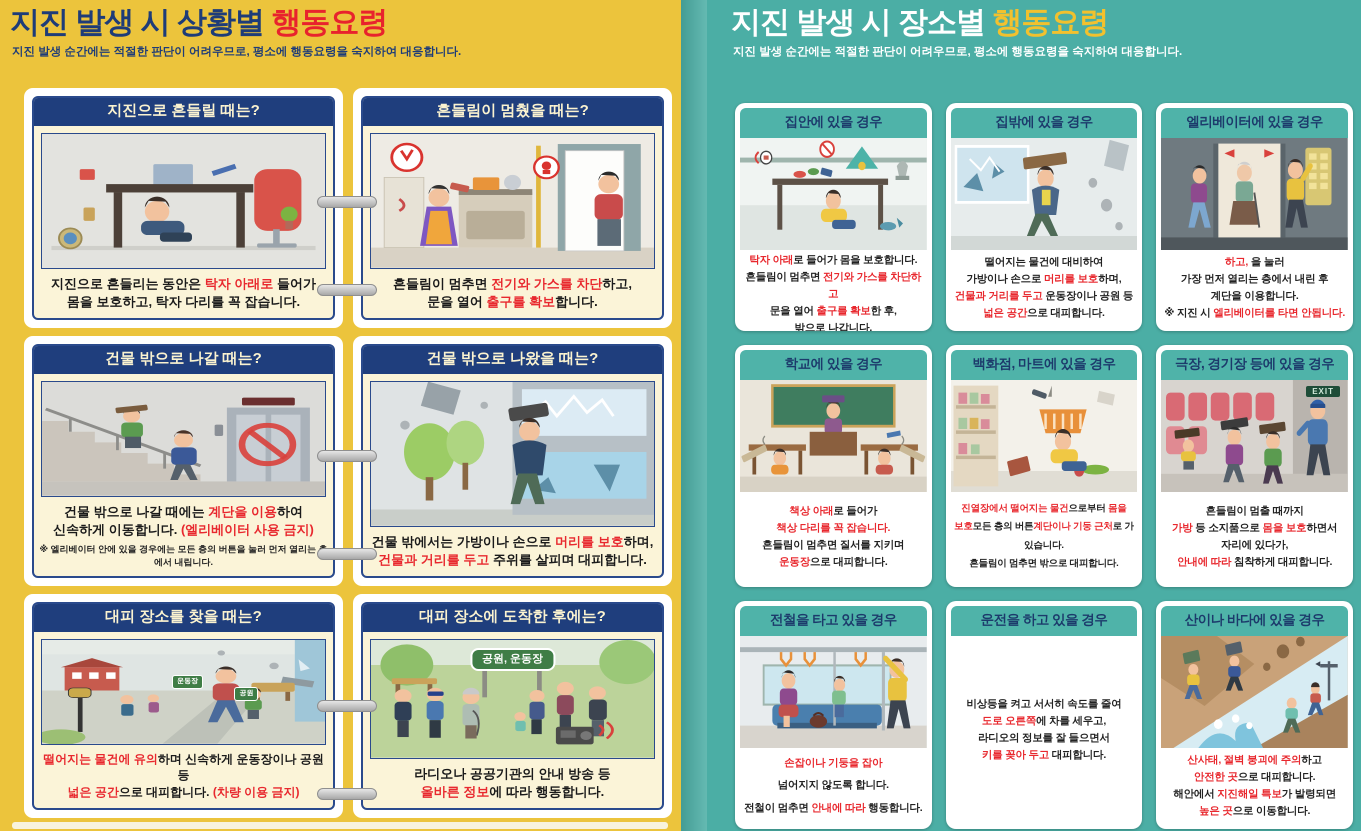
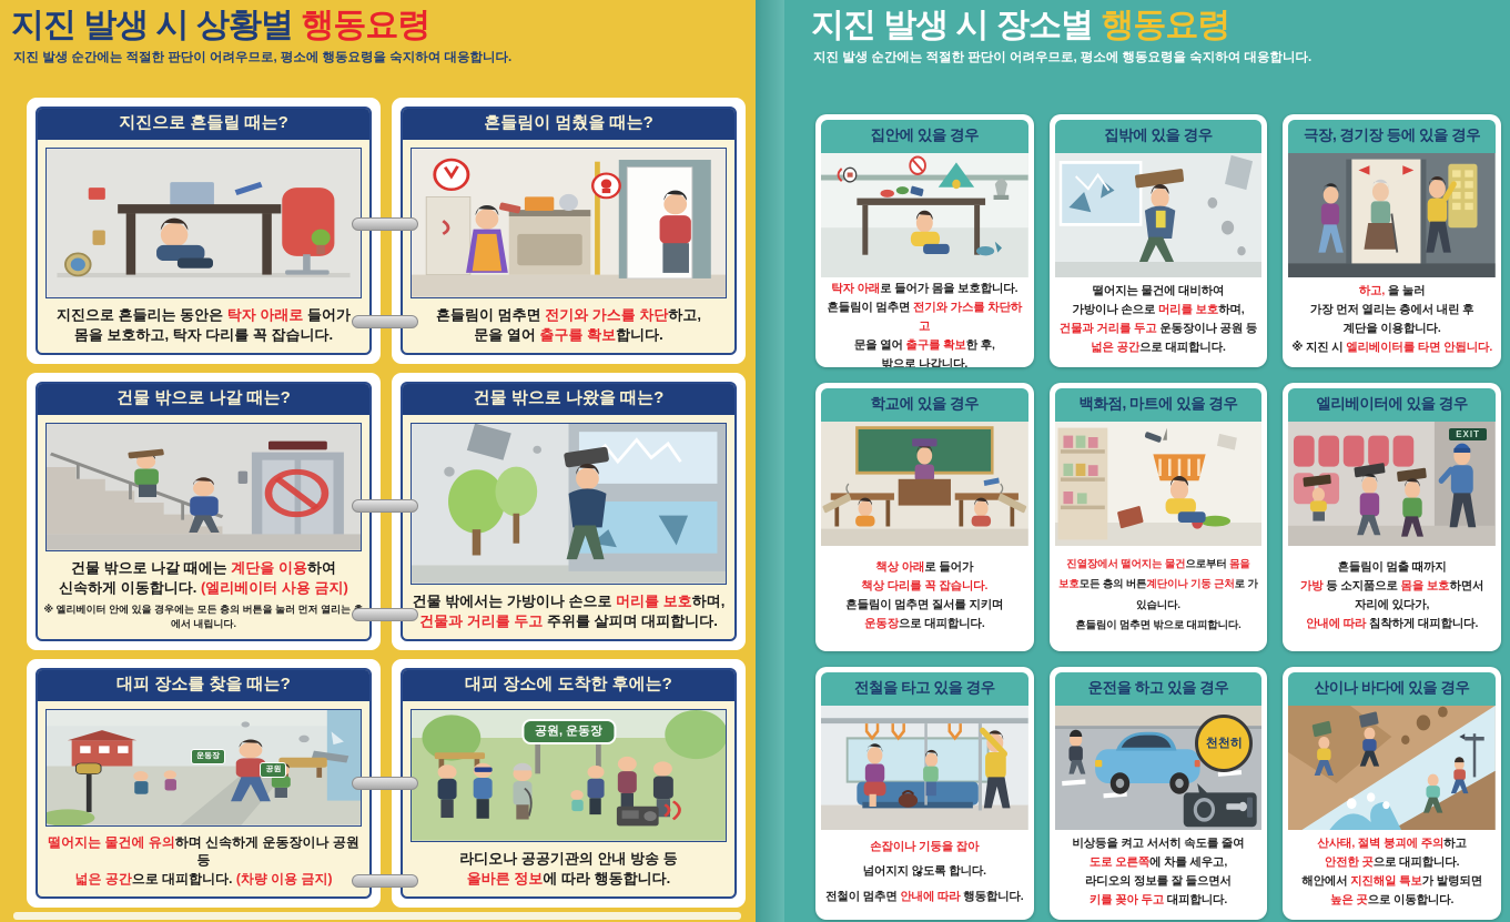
  지진 발생 시 상황별 행동요령
  지진 발생 순간에는 적절한 판단이 어려우므로, 평소에 행동요령을 숙지하여 대응합니다.
  지진으로 흔들릴 때는?
  지진으로 흔들리는 동안은 탁자 아래로 들어가
  몸을 보호하고, 탁자 다리를 꼭 잡습니다.
  흔들림이 멈췄을 때는?
  흔들림이 멈추면 전기와 가스를 차단하고,
  문을 열어 출구를 확보합니다.
  건물 밖으로 나갈 때는?
  건물 밖으로 나갈 때에는 계단을 이용하여
  신속하게 이동합니다. (엘리베이터 사용 금지)
  ※ 엘리베이터 안에 있을 경우에는 모든 층의 버튼을 눌러 먼저 열리는에서 내립니다.
  건물 밖으로 나왔을 때는?
  건물 밖에서는 가방이나 손으로 머리를 보호하며,
  건물과 거리를 두고 주위를 살피며 대피합니다.
  대피 장소를 찾을 때는?
  떨어지는 물건에 유의하며 신속하게 운동장이나 공원 등
  넓은 공간으로 대피합니다. (차량 이용 금지)
  대피 장소에 도착한 후에는?
  공원, 운동장
  라디오나 공공기관의 안내 방송 등
  올바른 정보에 따라 행동합니다.
  지진 발생 시 장소별 행동요령
  지진 발생 순간에는 적절한 판단이 어려우므로, 평소에 행동요령을 숙지하여 대응합니다.
  집안에 있을 경우
  탁자 아래로 들어가 몸을 보호합니다.
  흔들림이 멈추면 전기와 가스를 차단하고
  문을 열어 출구를 확보한 후,
  밖으로 나갑니다.
  집밖에 있을 경우
  떨어지는 물건에 대비하여
  가방이나 손으로 머리를 보호하며,
  건물과 거리를 두고 운동장이나 공원 등
  넓은 공간으로 대피합니다.
- 엘리베이터에 있을 경우
+ 극장, 경기장 등에 있을 경우
  하고, 을 눌러
  가장 먼저 열리는 층에서 내린 후
  계단을 이용합니다.
  ※ 지진 시 엘리베이터를 타면 안됩니다.
  학교에 있을 경우
  책상 아래로 들어가
  책상 다리를 꼭 잡습니다.
  흔들림이 멈추면 질서를 지키며
  운동장으로 대피합니다.
  백화점, 마트에 있을 경우
  진열장에서 떨어지는 물건으로부터 몸을
  보호모든 층의 버튼계단이나 기둥 근처로 가 있습니다.
  흔들림이 멈추면 밖으로 대피합니다.
- 극장, 경기장 등에 있을 경우
+ 엘리베이터에 있을 경우
  EXIT
  흔들림이 멈출 때까지
  가방 등 소지품으로 몸을 보호하면서
  자리에 있다가,
  안내에 따라 침착하게 대피합니다.
  전철을 타고 있을 경우
  손잡이나 기둥을 잡아
  넘어지지 않도록 합니다.
  전철이 멈추면 안내에 따라 행동합니다.
  운전을 하고 있을 경우
+ 천천히
  비상등을 켜고 서서히 속도를 줄여
  도로 오른쪽에 차를 세우고,
  라디오의 정보를 잘 들으면서
  키를 꽂아 두고 대피합니다.
  산이나 바다에 있을 경우
  산사태, 절벽 붕괴에 주의하고
  안전한 곳으로 대피합니다.
  해안에서 지진해일 특보가 발령되면
  높은 곳으로 이동합니다.
